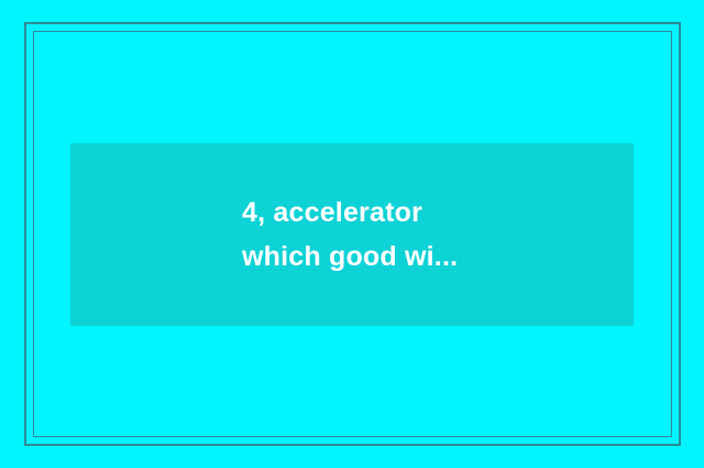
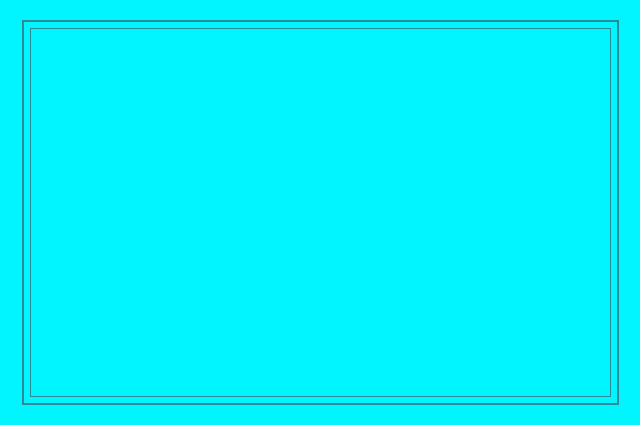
- 4, accelerator
- which good wi...
